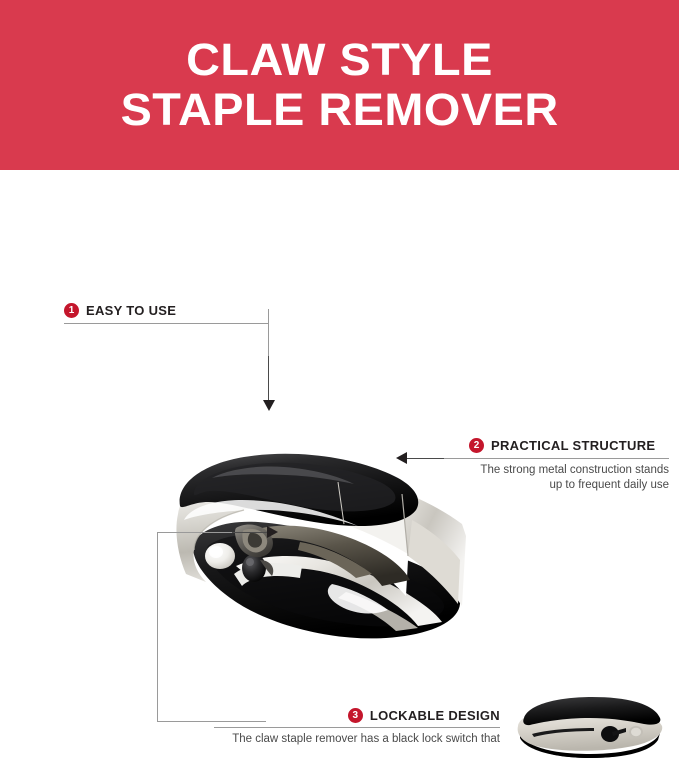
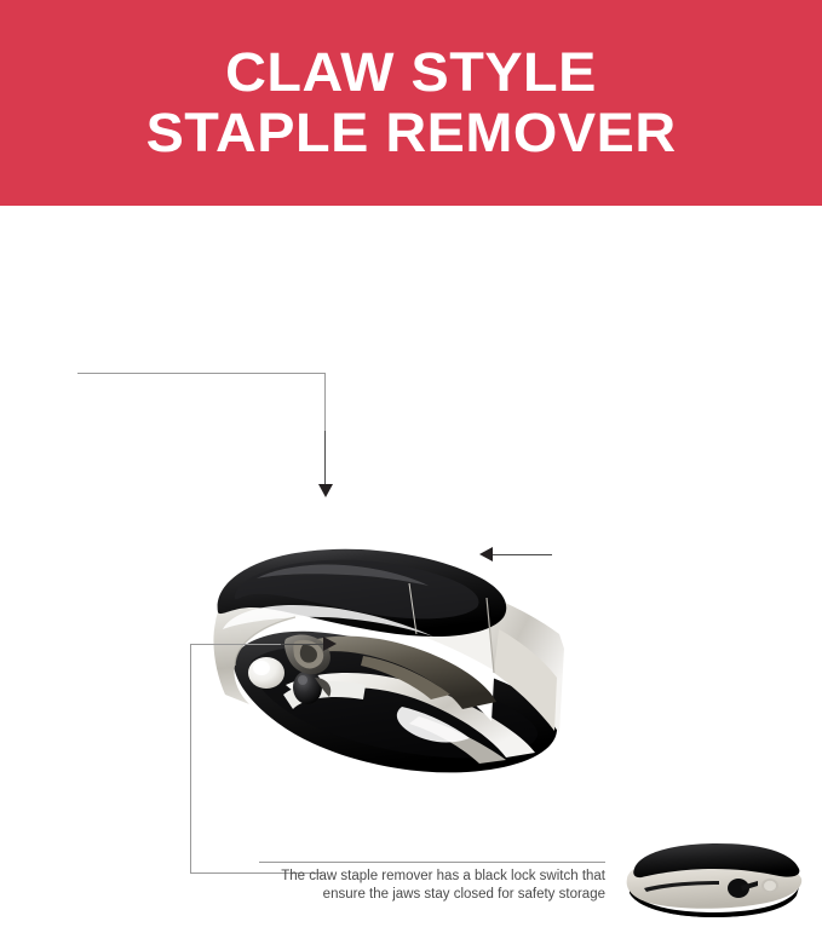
  CLAW STYLE
  STAPLE REMOVER
- 1
- EASY TO USE
- 2
- PRACTICAL STRUCTURE
- The strong metal construction stands
- up to frequent daily use
- 3
- LOCKABLE DESIGN
  The claw staple remover has a black lock switch that
+ ensure the jaws stay closed for safety storage
